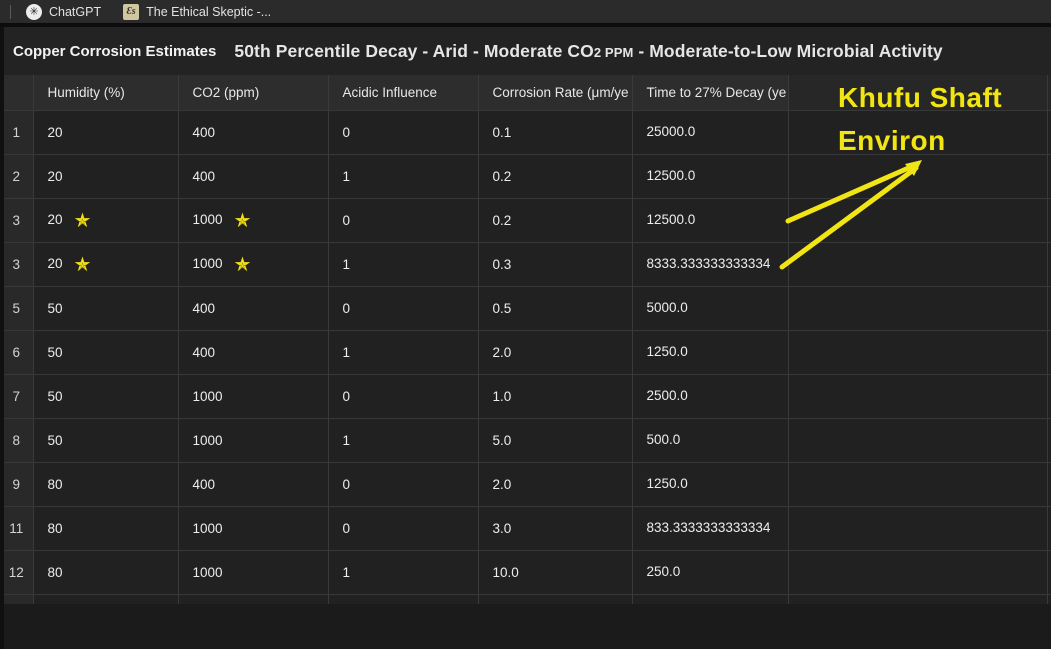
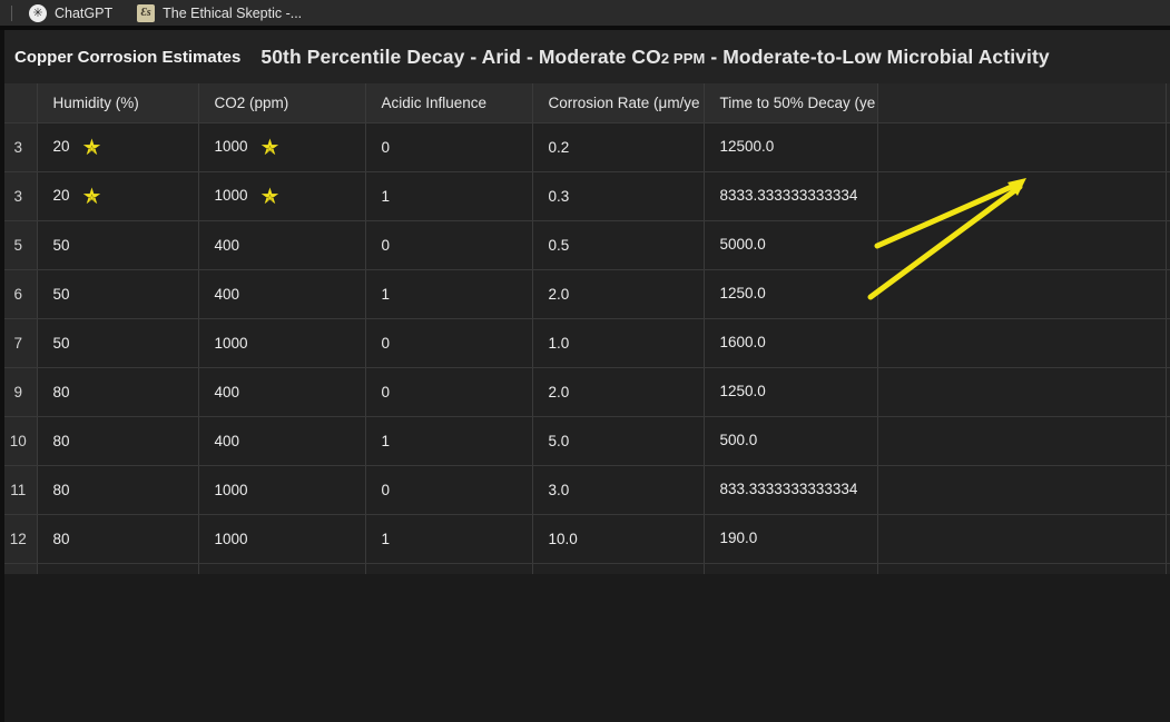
  ✳
  ChatGPT
  Ɛs
  The Ethical Skeptic -...
  Copper Corrosion Estimates
  50th Percentile Decay - Arid - Moderate CO2 PPM - Moderate-to-Low Microbial Activity
- 	Humidity (%)	CO2 (ppm)	Acidic Influence	Corrosion Rate (μm/ye	Time to 27% Decay (ye
+ 	Humidity (%)	CO2 (ppm)	Acidic Influence	Corrosion Rate (μm/ye	Time to 50% Decay (ye
- 1	20	400	0	0.1	25000.0
- 2	20	400	1	0.2	12500.0
  3	20 ★☆	1000 ★☆	0	0.2	12500.0
  3	20 ★☆	1000 ★☆	1	0.3	8333.333333333334
  5	50	400	0	0.5	5000.0
  6	50	400	1	2.0	1250.0
- 7	50	1000	0	1.0	2500.0
+ 7	50	1000	0	1.0	1600.0
- 8	50	1000	1	5.0	500.0
  9	80	400	0	2.0	1250.0
+ 10	80	400	1	5.0	500.0
  11	80	1000	0	3.0	833.3333333333334
- 12	80	1000	1	10.0	250.0
+ 12	80	1000	1	10.0	190.0
- Khufu Shaft
- Environ
